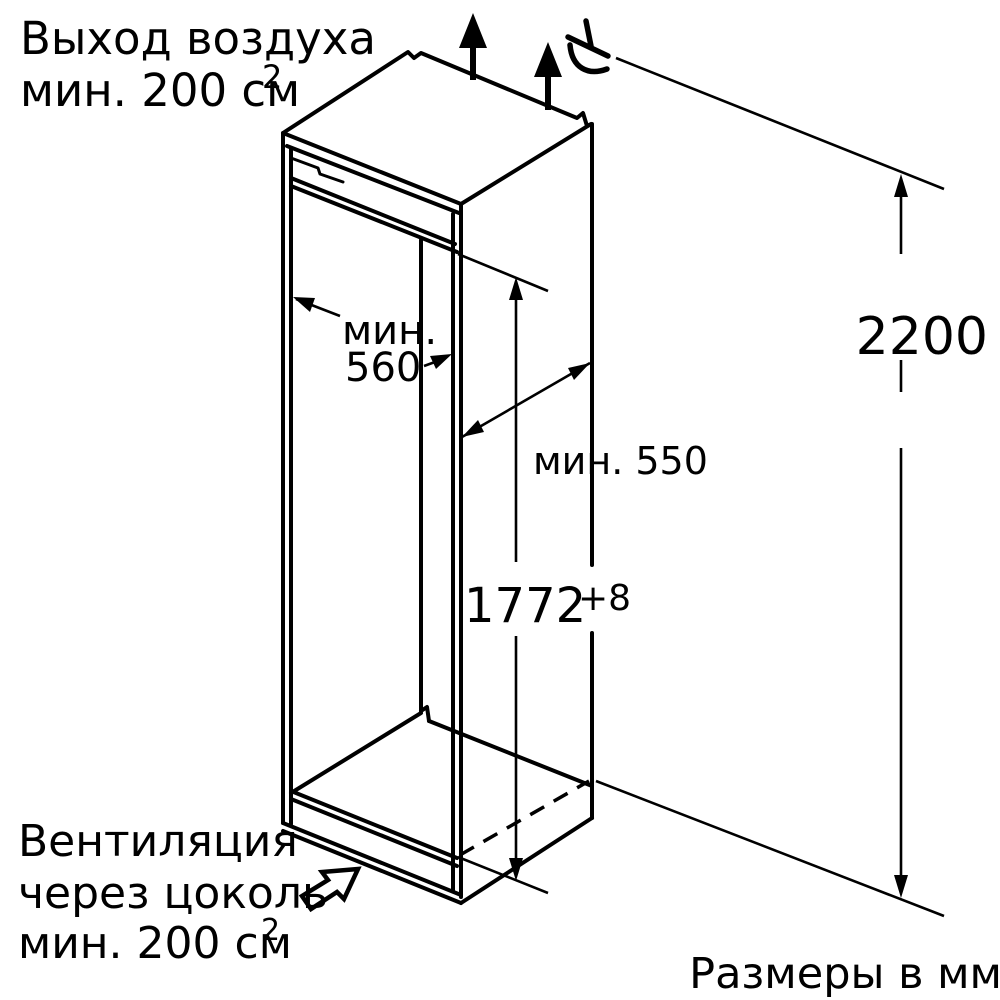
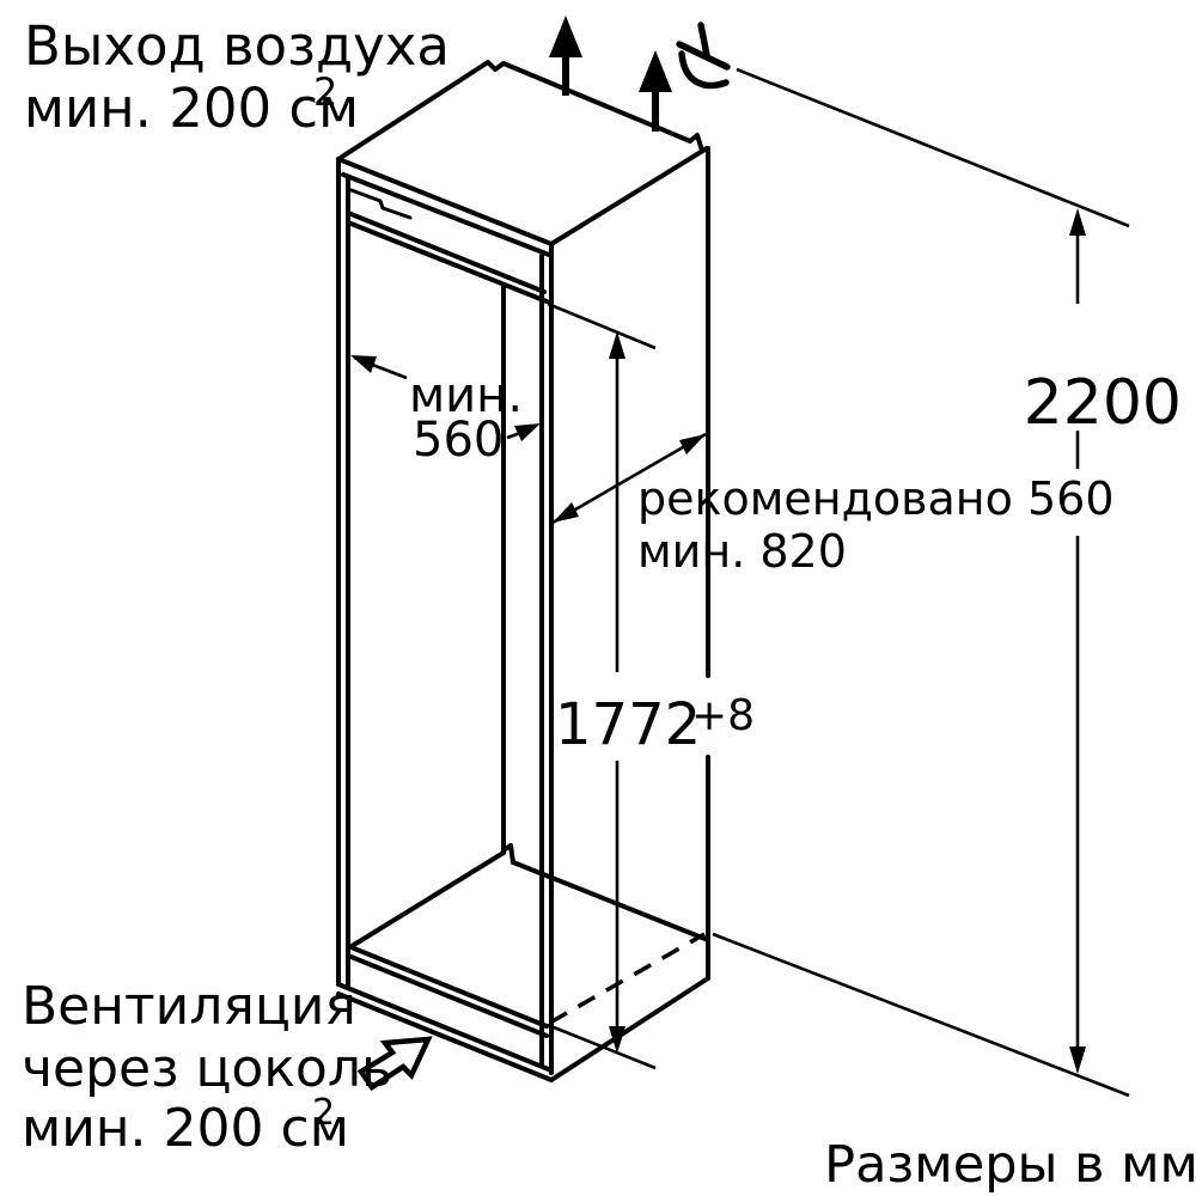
  Выход воздуха
  мин. 200 см
  2
  мин.
  560
+ рекомендовано 560
- мин. 550
+ мин. 820
  1772
  +8
  2200
  Вентиляция
  через цоколь
  мин. 200 см
  2
  Размеры в мм
